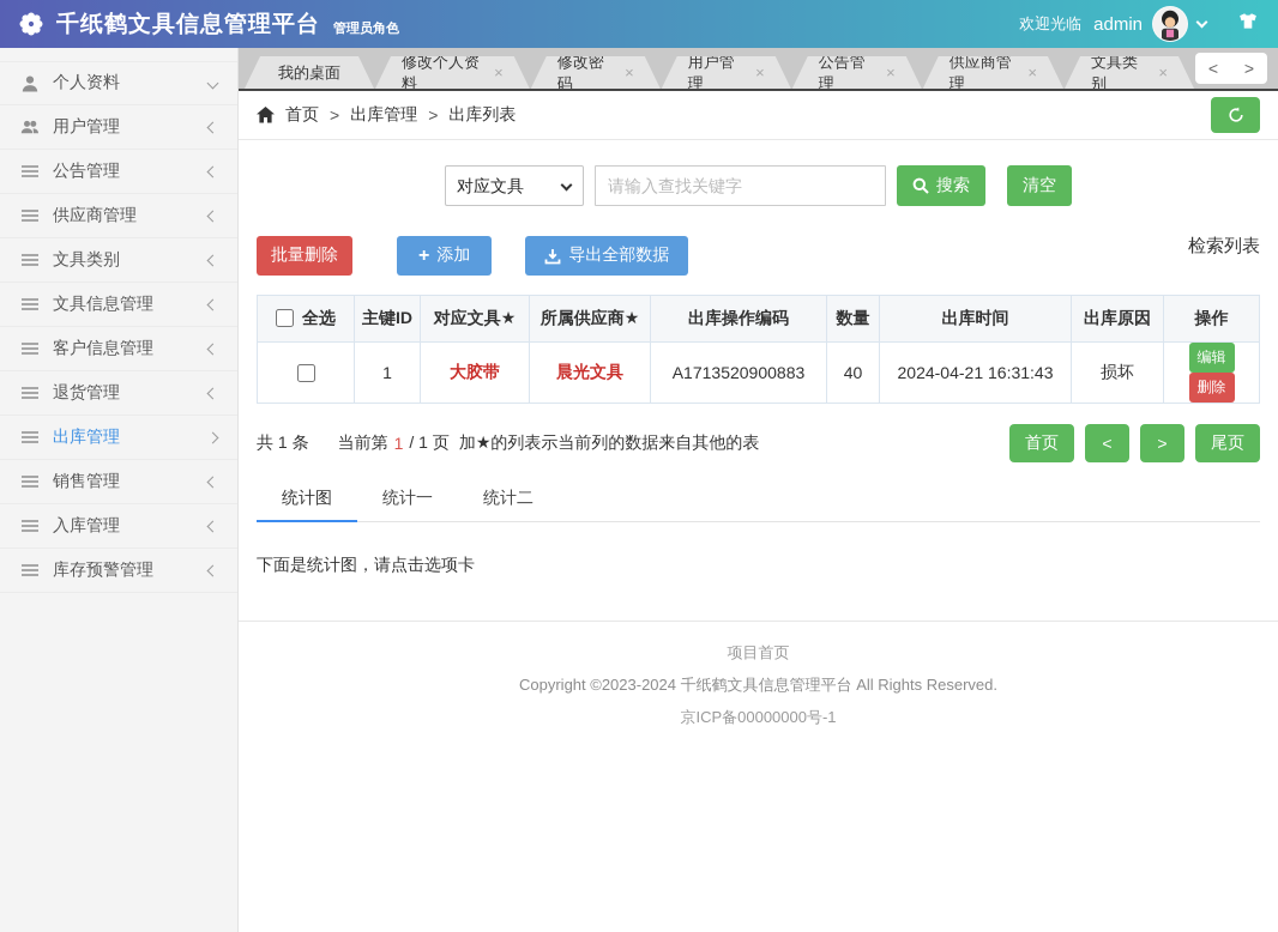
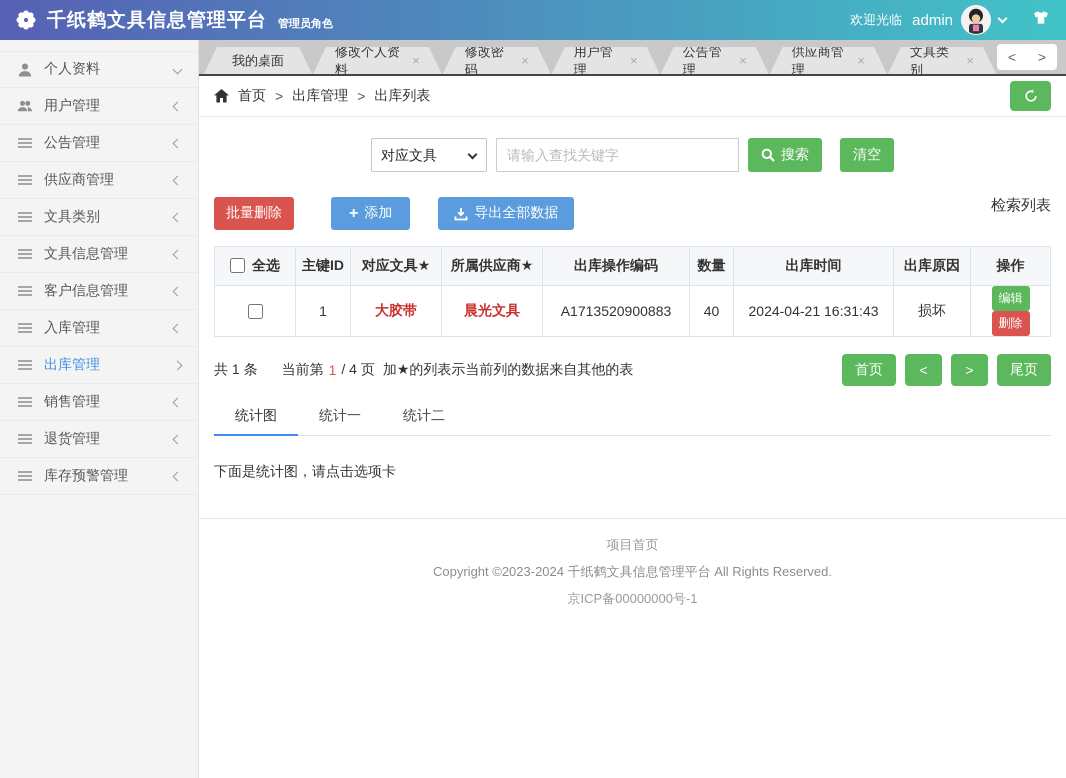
  千纸鹤文具信息管理平台
  管理员角色
  欢迎光临
  admin
  个人资料
  用户管理
  公告管理
  供应商管理
  文具类别
  文具信息管理
  客户信息管理
- 退货管理
+ 入库管理
  出库管理
  销售管理
- 入库管理
+ 退货管理
  库存预警管理
  我的桌面
  修改个人资料
  ×
  修改密码
  ×
  用户管理
  ×
  公告管理
  ×
  供应商管理
  ×
  文具类别
  ×
  <
  >
  首页
  >
  出库管理
  >
  出库列表
  对应文具
  请输入查找关键字
  搜索
  清空
  批量删除
  +
  添加
  导出全部数据
  检索列表
  全选	主键ID	对应文具★	所属供应商★	出库操作编码	数量	出库时间	出库原因	操作
  	1	大胶带	晨光文具	A1713520900883	40	2024-04-21 16:31:43	损坏	编辑删除
  共 1 条
  当前第
  1
- / 1 页
+ / 4 页
  加★的列表示当前列的数据来自其他的表
  首页
  <
  >
  尾页
  统计图
  统计一
  统计二
  下面是统计图，请点击选项卡
  项目首页
  Copyright ©2023-2024 千纸鹤文具信息管理平台 All Rights Reserved.
  京ICP备00000000号-1
